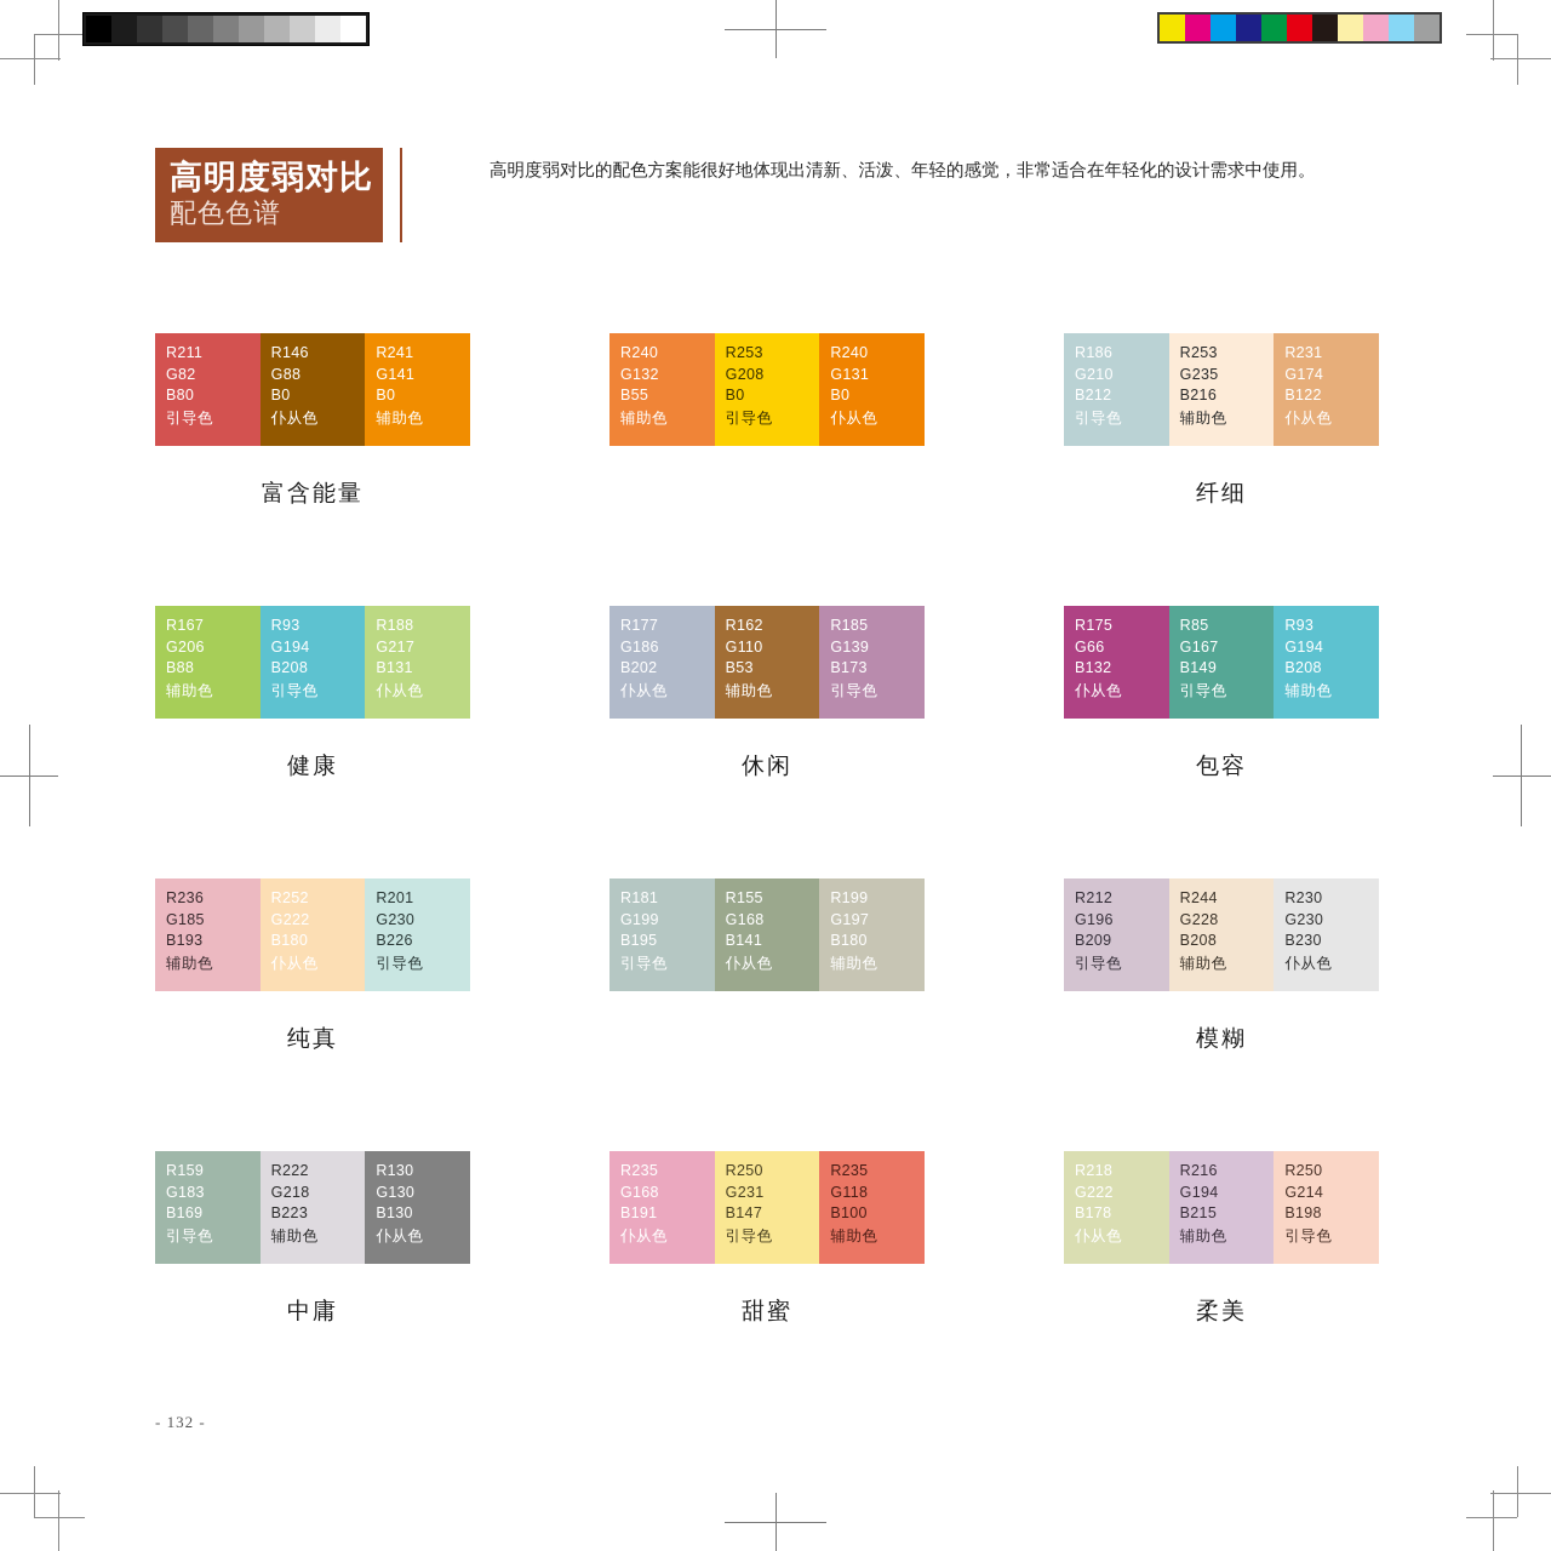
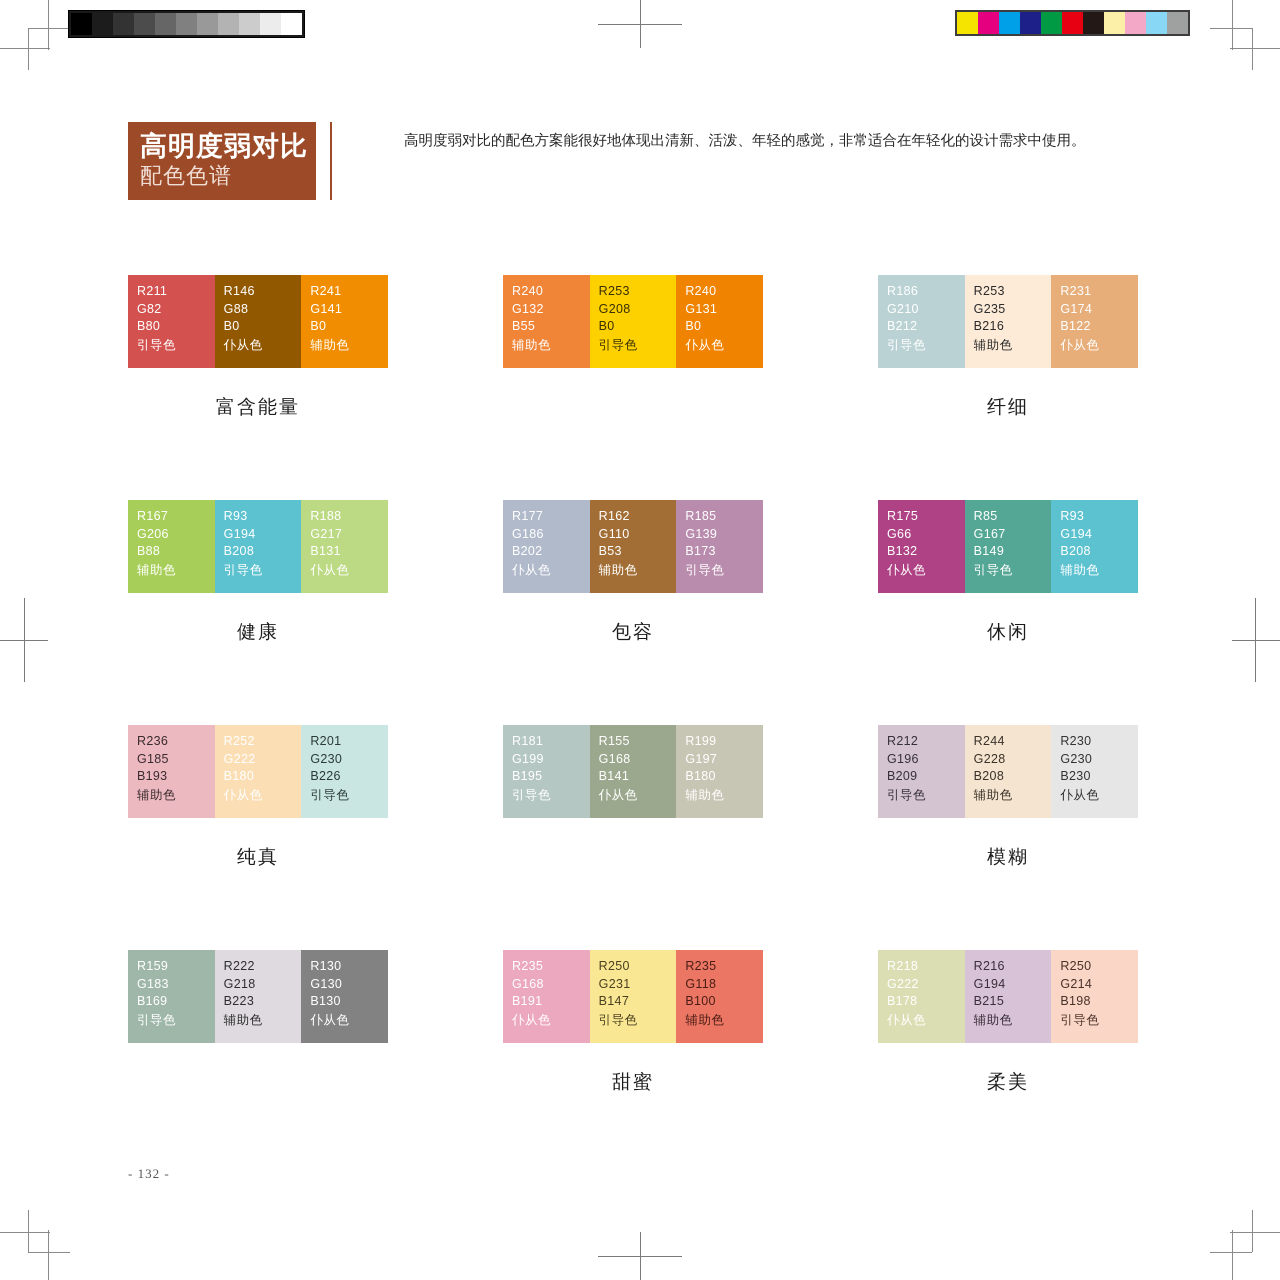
  高明度弱对比
  配色色谱
  高明度弱对比的配色方案能很好地体现出清新、活泼、年轻的感觉，非常适合在年轻化的设计需求中使用。
  R211
  G82
  B80
  引导色
  R146
  G88
  B0
  仆从色
  R241
  G141
  B0
  辅助色
  富含能量
  R240
  G132
  B55
  辅助色
  R253
  G208
  B0
  引导色
  R240
  G131
  B0
  仆从色
  R186
  G210
  B212
  引导色
  R253
  G235
  B216
  辅助色
  R231
  G174
  B122
  仆从色
  纤细
  R167
  G206
  B88
  辅助色
  R93
  G194
  B208
  引导色
  R188
  G217
  B131
  仆从色
  健康
  R177
  G186
  B202
  仆从色
  R162
  G110
  B53
  辅助色
  R185
  G139
  B173
  引导色
- 休闲
+ 包容
  R175
  G66
  B132
  仆从色
  R85
  G167
  B149
  引导色
  R93
  G194
  B208
  辅助色
- 包容
+ 休闲
  R236
  G185
  B193
  辅助色
  R252
  G222
  B180
  仆从色
  R201
  G230
  B226
  引导色
  纯真
  R181
  G199
  B195
  引导色
  R155
  G168
  B141
  仆从色
  R199
  G197
  B180
  辅助色
  R212
  G196
  B209
  引导色
  R244
  G228
  B208
  辅助色
  R230
  G230
  B230
  仆从色
  模糊
  R159
  G183
  B169
  引导色
  R222
  G218
  B223
  辅助色
  R130
  G130
  B130
  仆从色
- 中庸
  R235
  G168
  B191
  仆从色
  R250
  G231
  B147
  引导色
  R235
  G118
  B100
  辅助色
  甜蜜
  R218
  G222
  B178
  仆从色
  R216
  G194
  B215
  辅助色
  R250
  G214
  B198
  引导色
  柔美
  - 132 -
